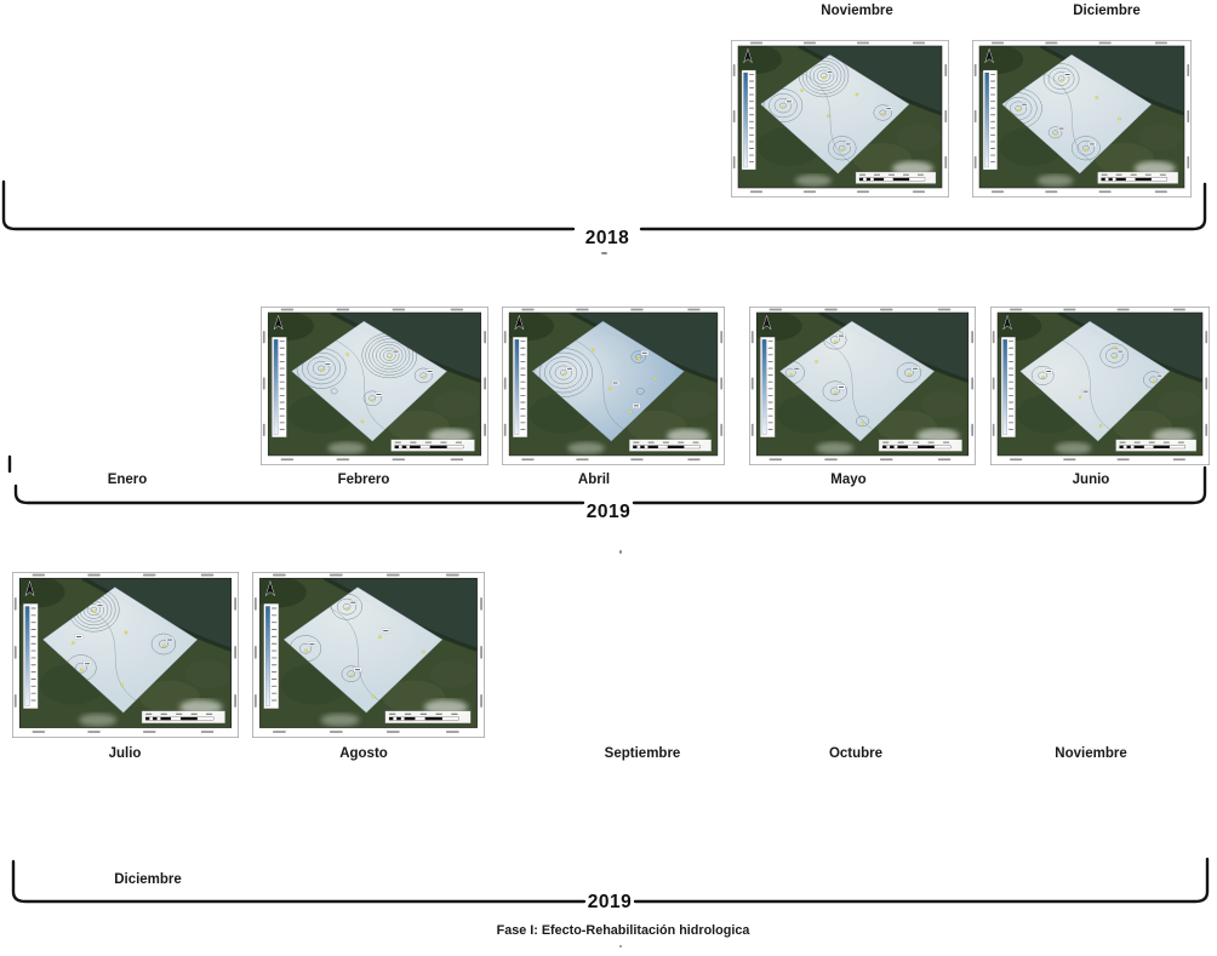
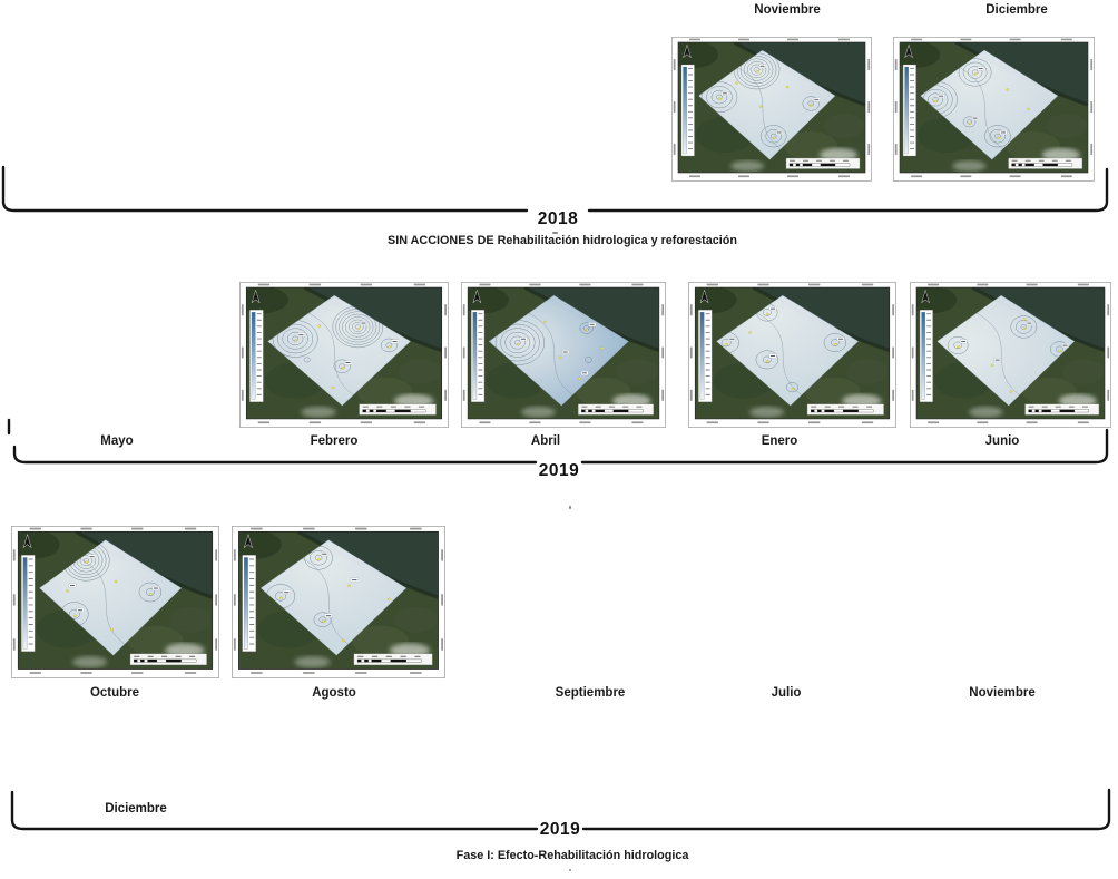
  Noviembre
  Diciembre
- Enero
+ Mayo
  Febrero
  Abril
- Mayo
+ Enero
  Junio
- Julio
+ Octubre
  Agosto
  Septiembre
- Octubre
+ Julio
  Noviembre
  Diciembre
  2018
+ SIN ACCIONES DE Rehabilitación hidrologica y reforestación
  2019
  2019
  Fase I: Efecto-Rehabilitación hidrologica
